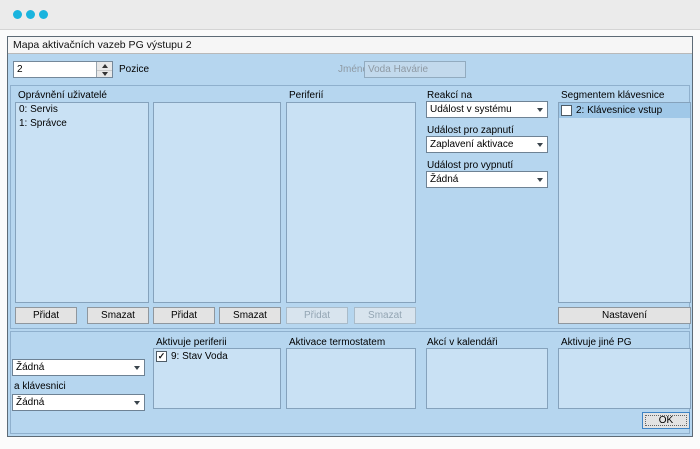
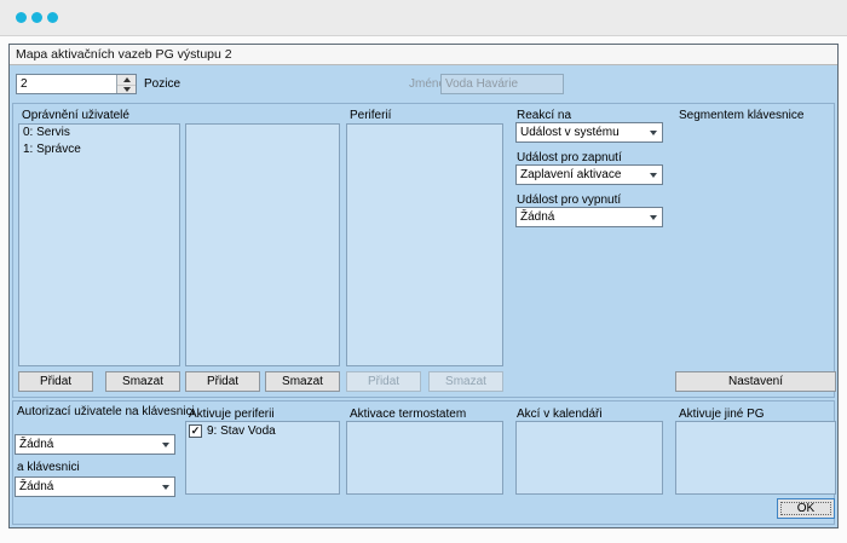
  Mapa aktivačních vazeb PG výstupu 2
  2
  Pozice
  Jmén
  Voda Havárie
  Oprávnění uživatelé
  0: Servis
  1: Správce
  Přidat
  Smazat
  Přidat
  Smazat
  Periferií
  Přidat
  Smazat
  Reakcí na
  Událost v systému
  Událost pro zapnutí
  Zaplavení aktivace
  Událost pro vypnutí
  Žádná
  Segmentem klávesnice
- 2: Klávesnice vstup
  Nastavení
+ Autorizací uživatele na klávesnici
  Žádná
  a klávesnici
  Žádná
  Aktivuje periferii
  9: Stav Voda
  Aktivace termostatem
  Akcí v kalendáři
  Aktivuje jiné PG
  OK
